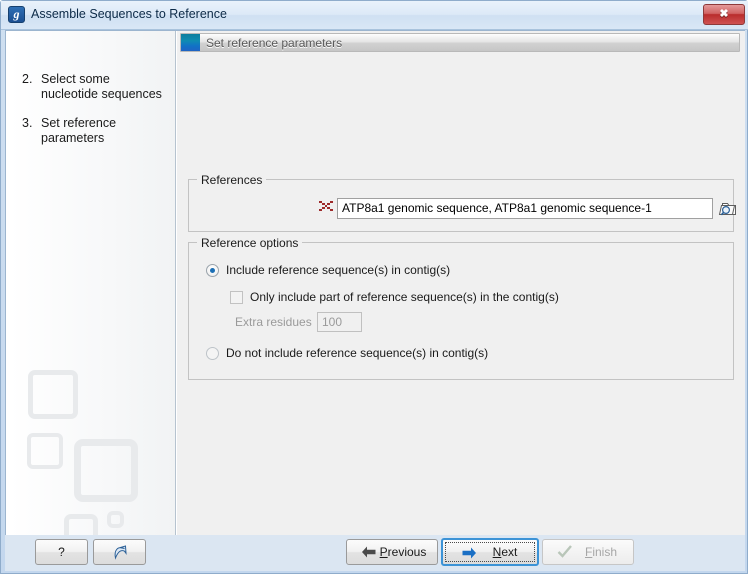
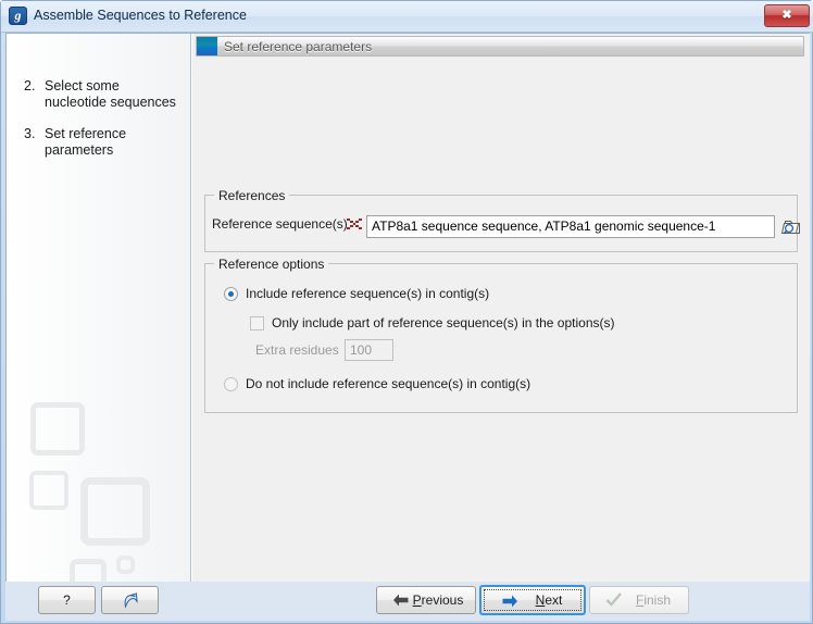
  g
  Assemble Sequences to Reference
  ✖
  2.
  Select some nucleotide sequences
  3.
  Set reference parameters
  Set reference parameters
  References
+ Reference sequence(s)
- ATP8a1 genomic sequence, ATP8a1 genomic sequence-1
+ ATP8a1 sequence sequence, ATP8a1 genomic sequence-1
  Reference options
  Include reference sequence(s) in contig(s)
- Only include part of reference sequence(s) in the contig(s)
+ Only include part of reference sequence(s) in the options(s)
  Extra residues
  100
  Do not include reference sequence(s) in contig(s)
  ?
  Previous
  Next
  Finish
